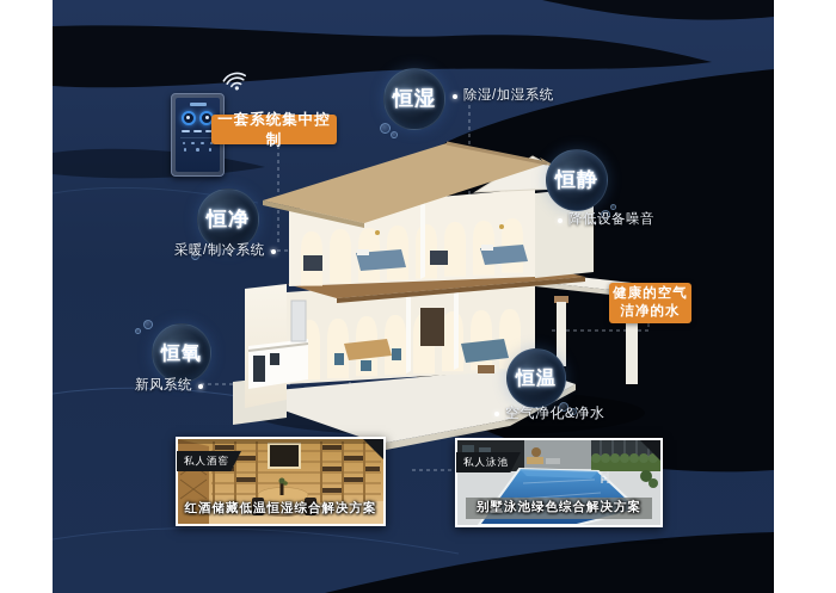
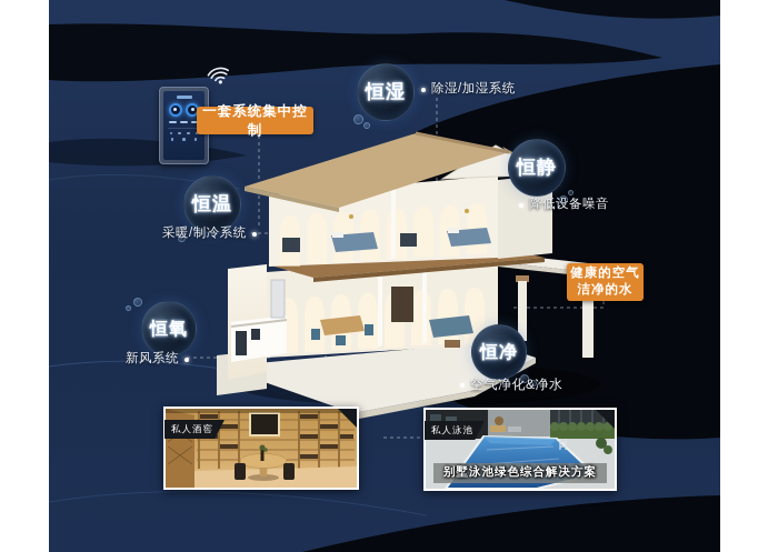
  一套系统集中控制
  健康的空气
  洁净的水
  恒湿
  恒静
- 恒净
+ 恒温
  恒氧
- 恒温
+ 恒净
  除湿/加湿系统
  降低设备噪音
  采暖/制冷系统
  新风系统
  空气净化&净水
  私人酒窖
- 红酒储藏低温恒湿综合解决方案
  私人泳池
  别墅泳池绿色综合解决方案
